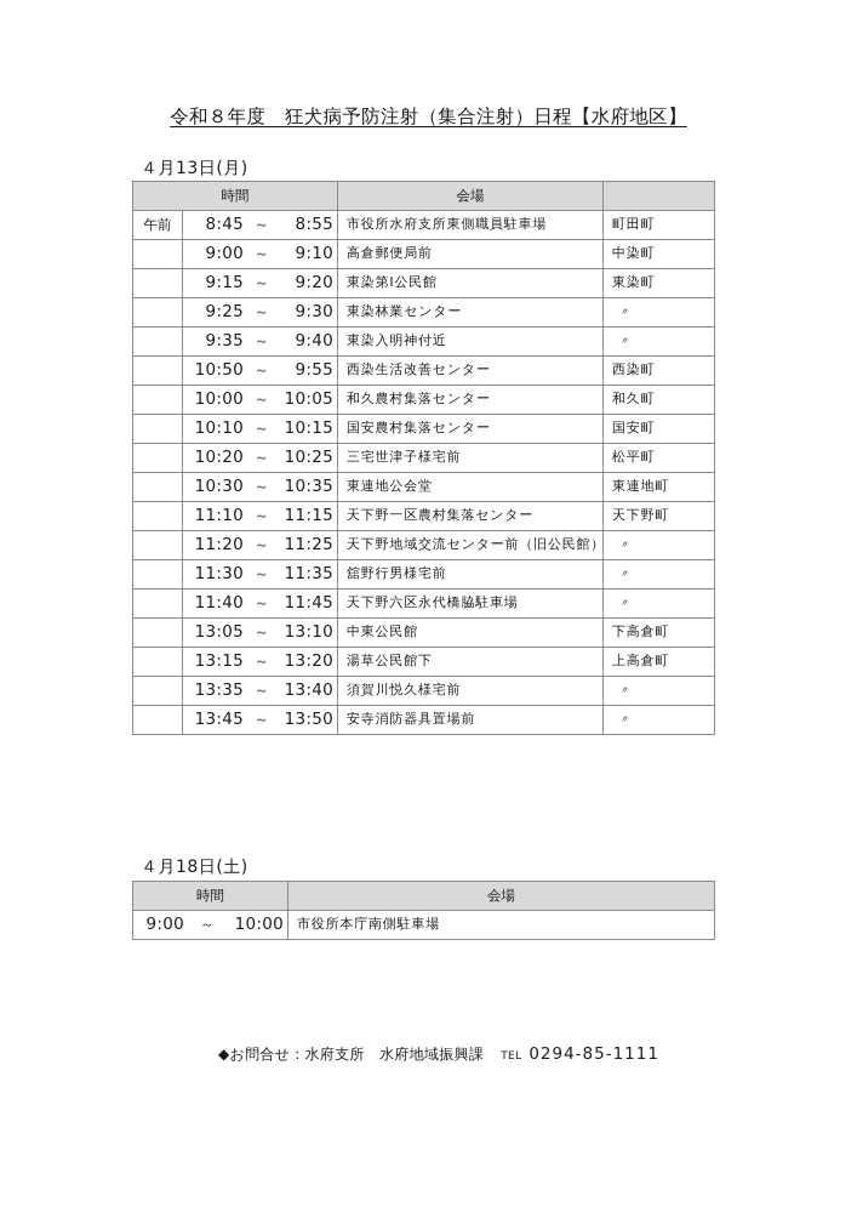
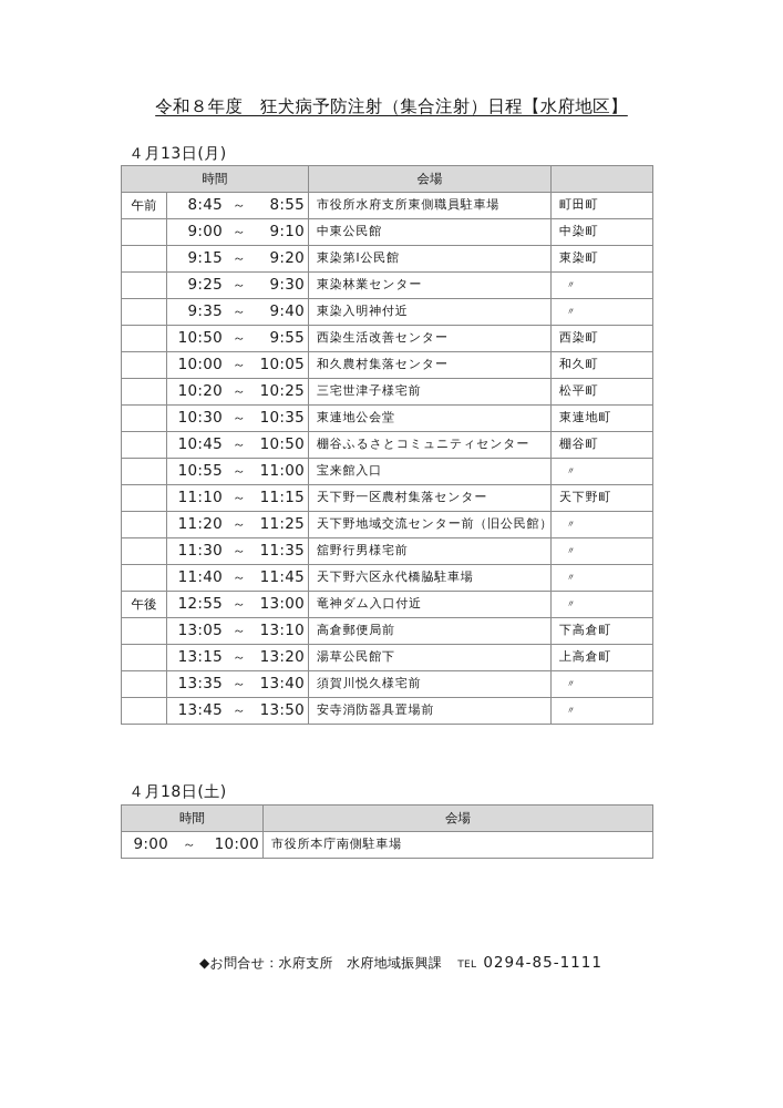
  令和８年度 狂犬病予防注射（集合注射）日程【水府地区】
  ４月13日(月)
  時間	会場
  午前	8:45 ～ 8:55	市役所水府支所東側職員駐車場	町田町
- 	9:00 ～ 9:10	高倉郵便局前	中染町
+ 	9:00 ～ 9:10	中東公民館	中染町
  	9:15 ～ 9:20	東染第Ⅰ公民館	東染町
  	9:25 ～ 9:30	東染林業センター	〃
  	9:35 ～ 9:40	東染入明神付近	〃
  	10:50 ～ 9:55	西染生活改善センター	西染町
  	10:00 ～ 10:05	和久農村集落センター	和久町
- 	10:10 ～ 10:15	国安農村集落センター	国安町
  	10:20 ～ 10:25	三宅世津子様宅前	松平町
  	10:30 ～ 10:35	東連地公会堂	東連地町
+ 	10:45 ～ 10:50	棚谷ふるさとコミュニティセンター	棚谷町
+ 	10:55 ～ 11:00	宝来館入口	〃
  	11:10 ～ 11:15	天下野一区農村集落センター	天下野町
  	11:20 ～ 11:25	天下野地域交流センター前（旧公民館）	〃
  	11:30 ～ 11:35	舘野行男様宅前	〃
  	11:40 ～ 11:45	天下野六区永代橋脇駐車場	〃
+ 午後	12:55 ～ 13:00	竜神ダム入口付近	〃
- 	13:05 ～ 13:10	中東公民館	下高倉町
+ 	13:05 ～ 13:10	高倉郵便局前	下高倉町
  	13:15 ～ 13:20	湯草公民館下	上高倉町
  	13:35 ～ 13:40	須賀川悦久様宅前	〃
  	13:45 ～ 13:50	安寺消防器具置場前	〃
  ４月18日(土)
  時間	会場
  9:00 ～ 10:00	市役所本庁南側駐車場
  ◆お問合せ：水府支所 水府地域振興課 TEL 0294-85-1111
